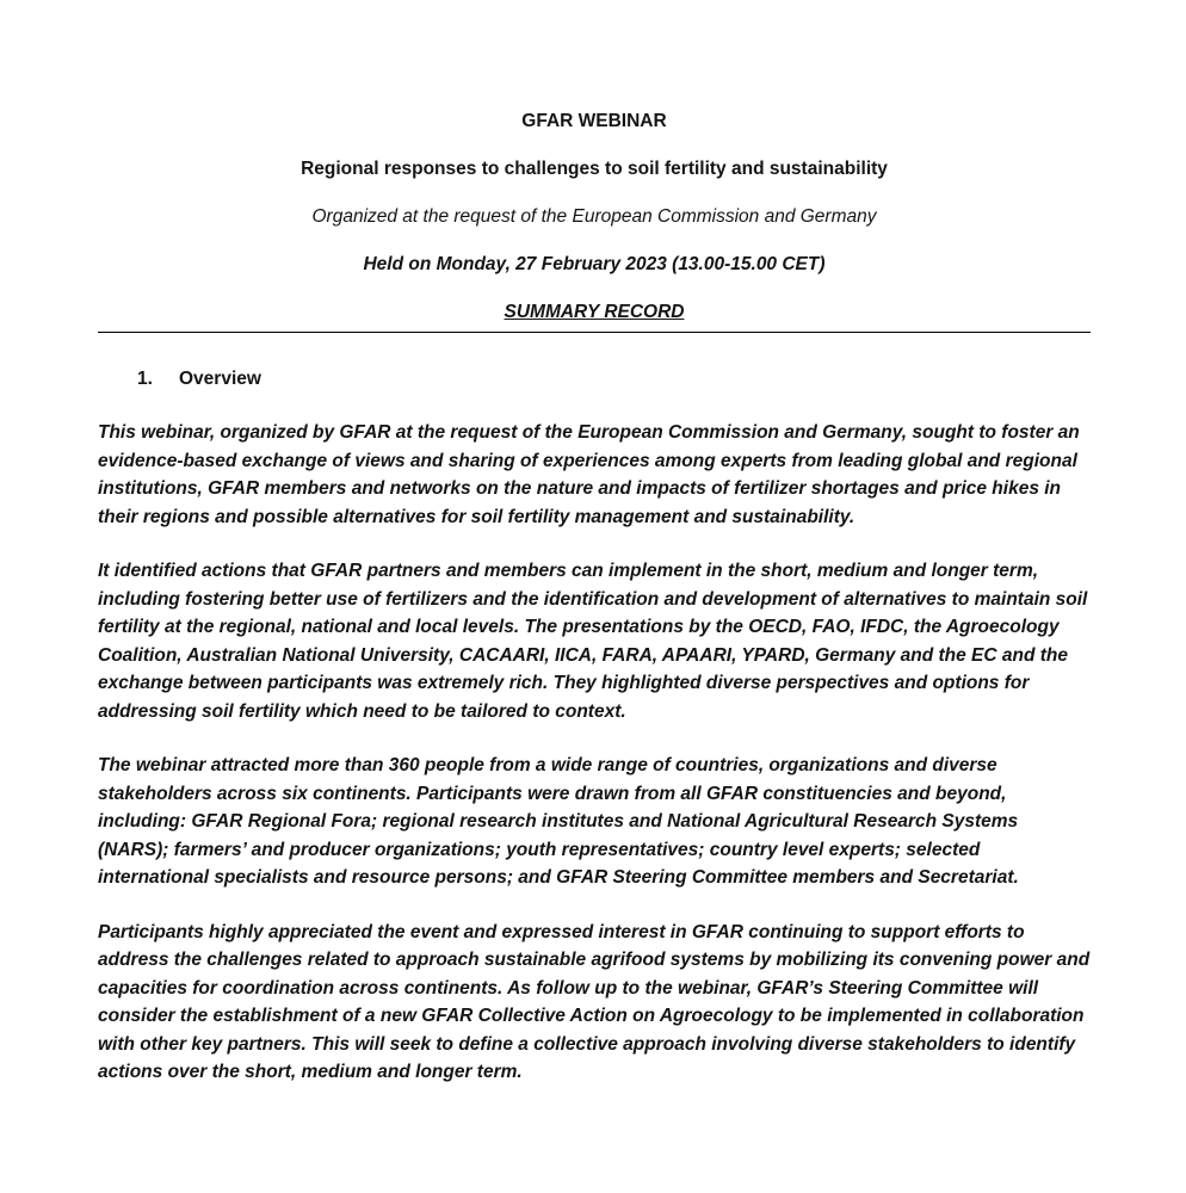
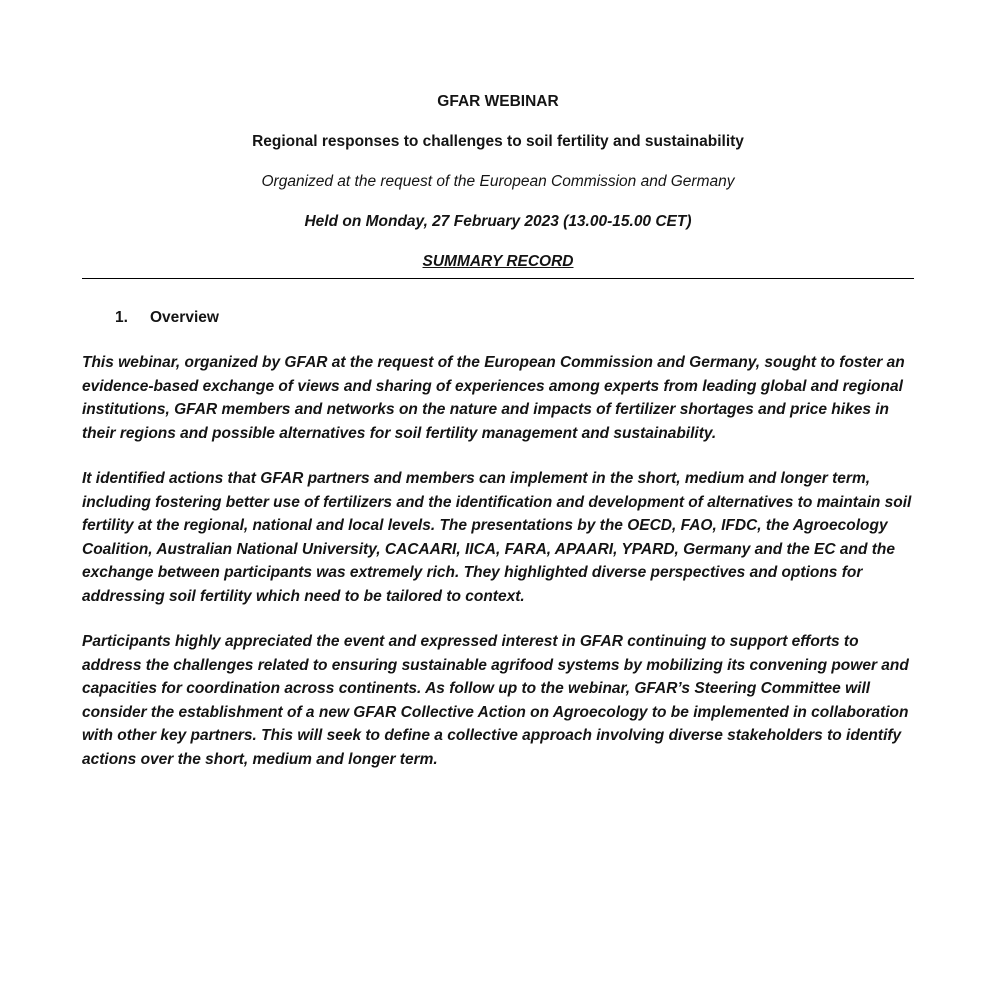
  GFAR WEBINAR
  Regional responses to challenges to soil fertility and sustainability
  Organized at the request of the European Commission and Germany
  Held on Monday, 27 February 2023 (13.00-15.00 CET)
  SUMMARY RECORD
  1.
  Overview
  This webinar, organized by GFAR at the request of the European Commission and Germany, sought to foster an evidence-based exchange of views and sharing of experiences among experts from leading global and regional institutions, GFAR members and networks on the nature and impacts of fertilizer shortages and price hikes in their regions and possible alternatives for soil fertility management and sustainability.
  It identified actions that GFAR partners and members can implement in the short, medium and longer term, including fostering better use of fertilizers and the identification and development of alternatives to maintain soil fertility at the regional, national and local levels. The presentations by the OECD, FAO, IFDC, the Agroecology Coalition, Australian National University, CACAARI, IICA, FARA, APAARI, YPARD, Germany and the EC and the exchange between participants was extremely rich. They highlighted diverse perspectives and options for addressing soil fertility which need to be tailored to context.
- The webinar attracted more than 360 people from a wide range of countries, organizations and diverse stakeholders across six continents. Participants were drawn from all GFAR constituencies and beyond, including: GFAR Regional Fora; regional research institutes and National Agricultural Research Systems (NARS); farmers’ and producer organizations; youth representatives; country level experts; selected international specialists and resource persons; and GFAR Steering Committee members and Secretariat.
- Participants highly appreciated the event and expressed interest in GFAR continuing to support efforts to address the challenges related to approach sustainable agrifood systems by mobilizing its convening power and capacities for coordination across continents. As follow up to the webinar, GFAR’s Steering Committee will consider the establishment of a new GFAR Collective Action on Agroecology to be implemented in collaboration with other key partners. This will seek to define a collective approach involving diverse stakeholders to identify actions over the short, medium and longer term.
+ Participants highly appreciated the event and expressed interest in GFAR continuing to support efforts to address the challenges related to ensuring sustainable agrifood systems by mobilizing its convening power and capacities for coordination across continents. As follow up to the webinar, GFAR’s Steering Committee will consider the establishment of a new GFAR Collective Action on Agroecology to be implemented in collaboration with other key partners. This will seek to define a collective approach involving diverse stakeholders to identify actions over the short, medium and longer term.
